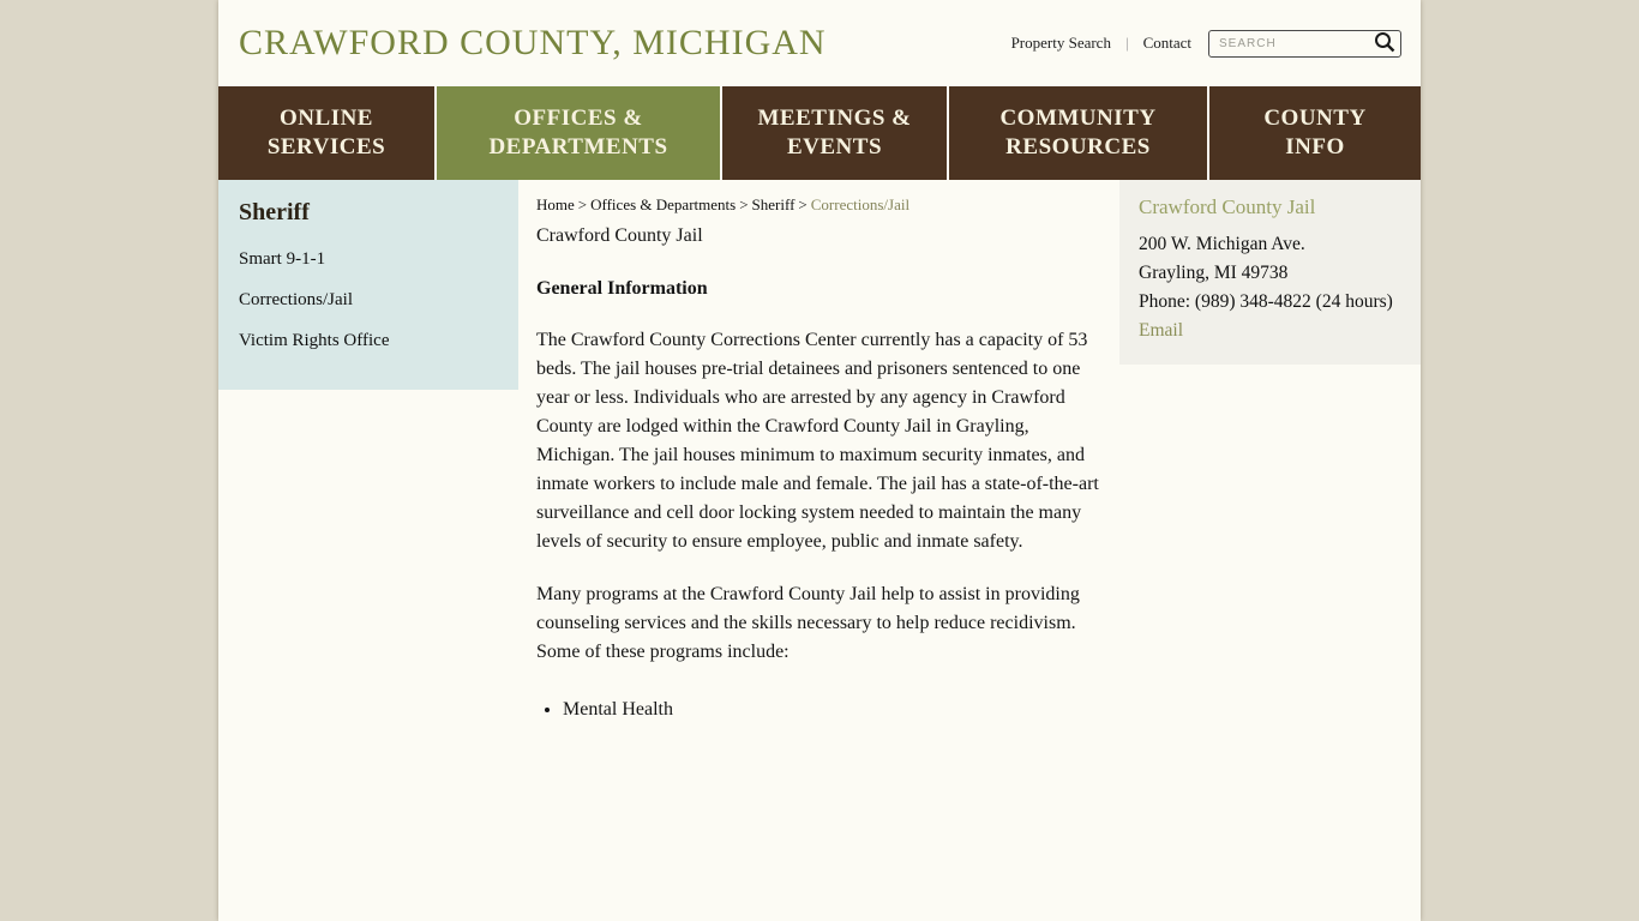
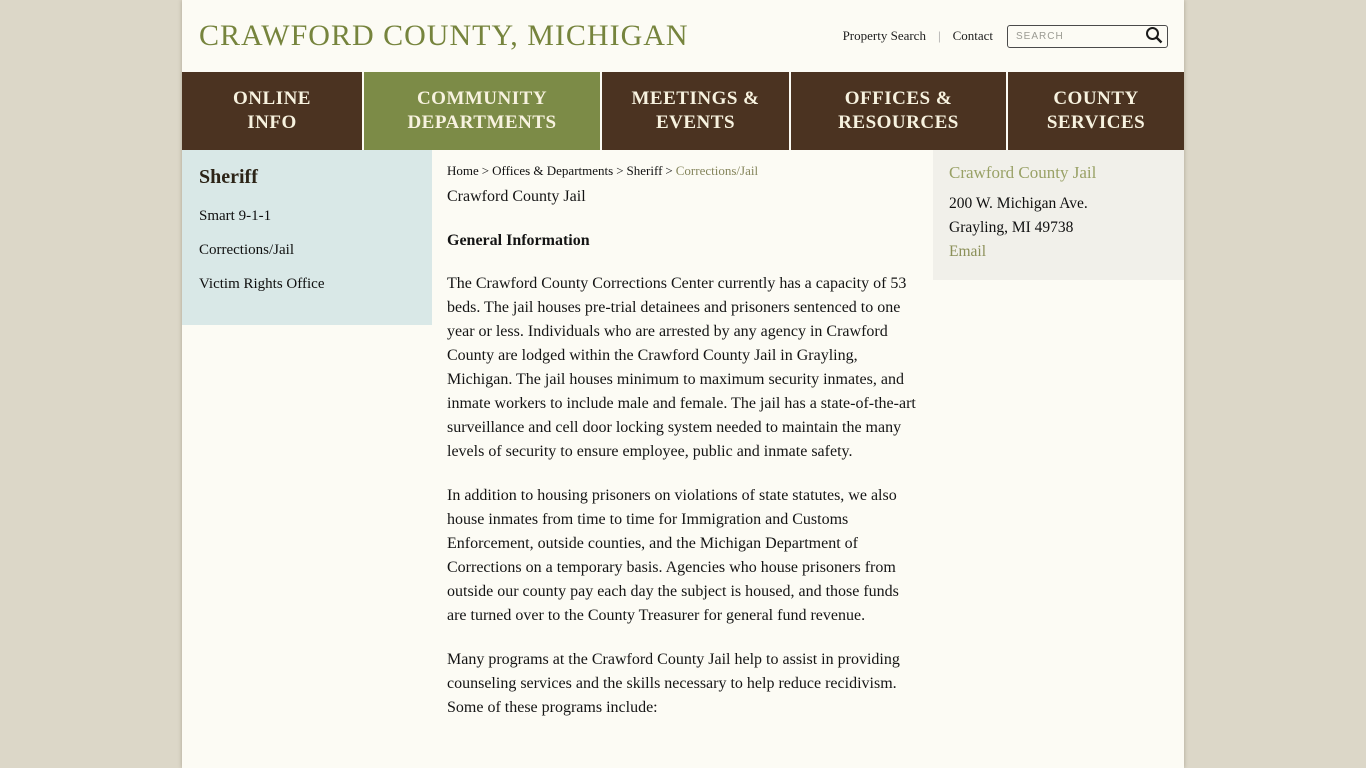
  CRAWFORD COUNTY, MICHIGAN
  Property Search
  |
  Contact
  SEARCH
  ONLINE
- SERVICES
+ INFO
- OFFICES &
+ COMMUNITY
  DEPARTMENTS
  MEETINGS &
  EVENTS
- COMMUNITY
+ OFFICES &
  RESOURCES
  COUNTY
- INFO
+ SERVICES
  Sheriff
  Smart 9-1-1
  Corrections/Jail
  Victim Rights Office
  Home > Offices & Departments > Sheriff > Corrections/Jail
  Crawford County Jail
  General Information
  The Crawford County Corrections Center currently has a capacity of 53 beds. The jail houses pre-trial detainees and prisoners sentenced to one year or less. Individuals who are arrested by any agency in Crawford County are lodged within the Crawford County Jail in Grayling, Michigan. The jail houses minimum to maximum security inmates, and inmate workers to include male and female. The jail has a state-of-the-art surveillance and cell door locking system needed to maintain the many levels of security to ensure employee, public and inmate safety.
+ In addition to housing prisoners on violations of state statutes, we also house inmates from time to time for Immigration and Customs Enforcement, outside counties, and the Michigan Department of Corrections on a temporary basis. Agencies who house prisoners from outside our county pay each day the subject is housed, and those funds are turned over to the County Treasurer for general fund revenue.
  Many programs at the Crawford County Jail help to assist in providing counseling services and the skills necessary to help reduce recidivism. Some of these programs include:
- Mental Health
  Crawford County Jail
  200 W. Michigan Ave.
  Grayling, MI 49738
- Phone: (989) 348-4822 (24 hours)
  Email
